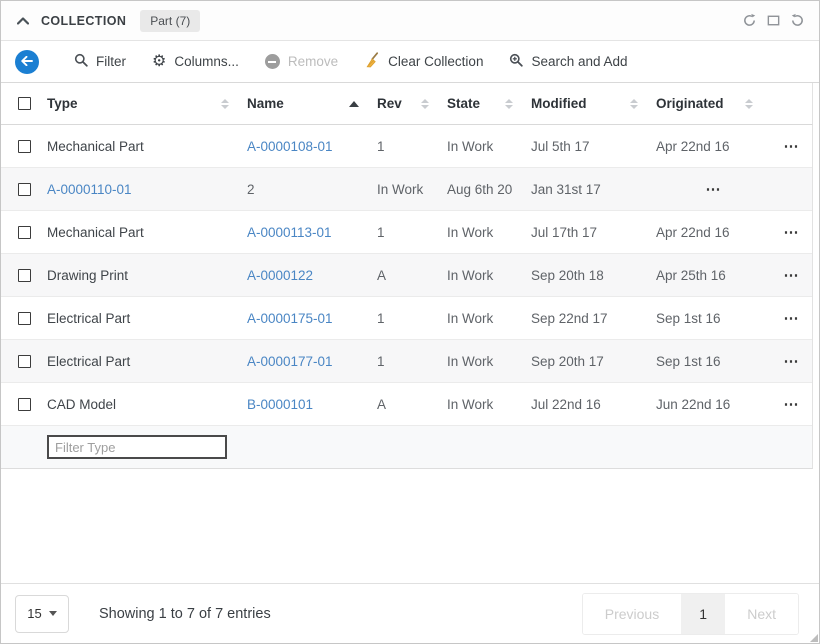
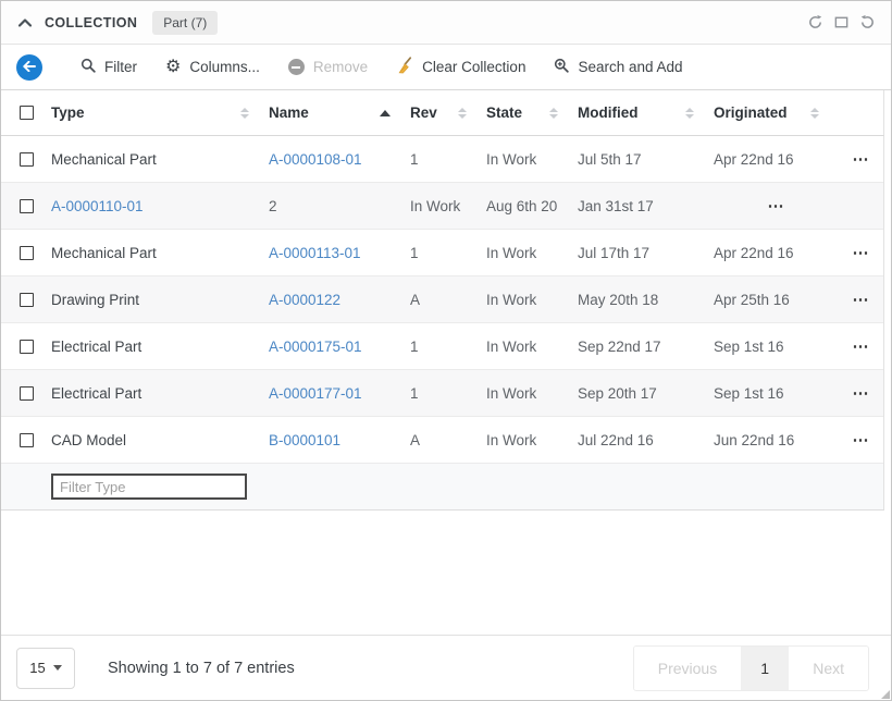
  COLLECTION
  Part (7)
  Filter
  ⚙
  Columns...
  Remove
  Clear Collection
  Search and Add
  Type
  Name
  Rev
  State
  Modified
  Originated
  Mechanical Part
  A-0000108-01
  1
  In Work
  Jul 5th 17
  Apr 22nd 16
  ⋯
  A-0000110-01
  2
  In Work
  Aug 6th 20
  Jan 31st 17
  ⋯
  Mechanical Part
  A-0000113-01
  1
  In Work
  Jul 17th 17
  Apr 22nd 16
  ⋯
  Drawing Print
  A-0000122
  A
  In Work
- Sep 20th 18
+ May 20th 18
  Apr 25th 16
  ⋯
  Electrical Part
  A-0000175-01
  1
  In Work
  Sep 22nd 17
  Sep 1st 16
  ⋯
  Electrical Part
  A-0000177-01
  1
  In Work
  Sep 20th 17
  Sep 1st 16
  ⋯
  CAD Model
  B-0000101
  A
  In Work
  Jul 22nd 16
  Jun 22nd 16
  ⋯
  Filter Type
  15
  Showing 1 to 7 of 7 entries
  Previous
  1
  Next
